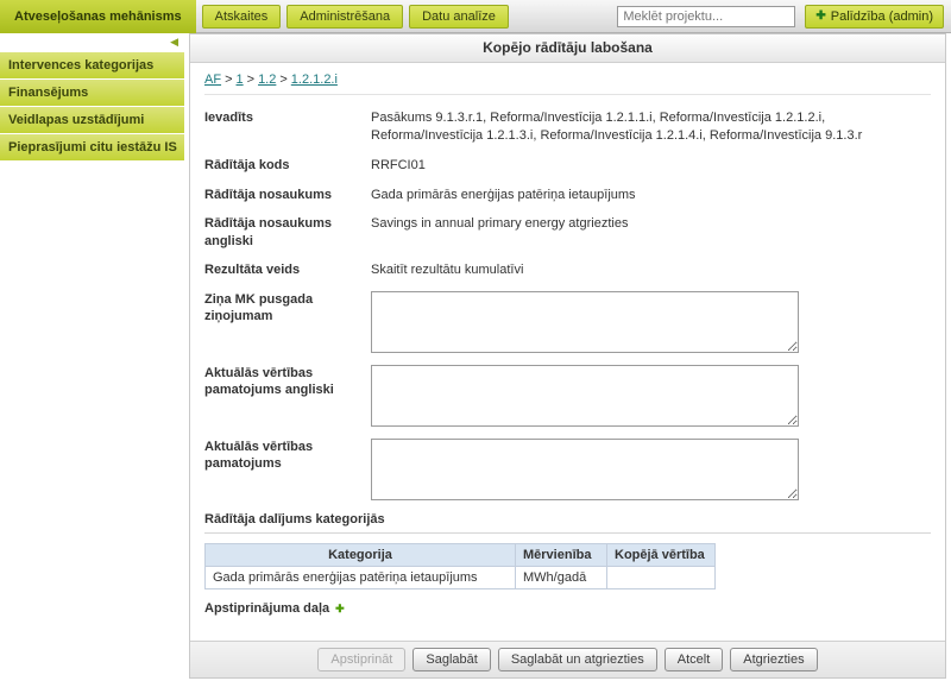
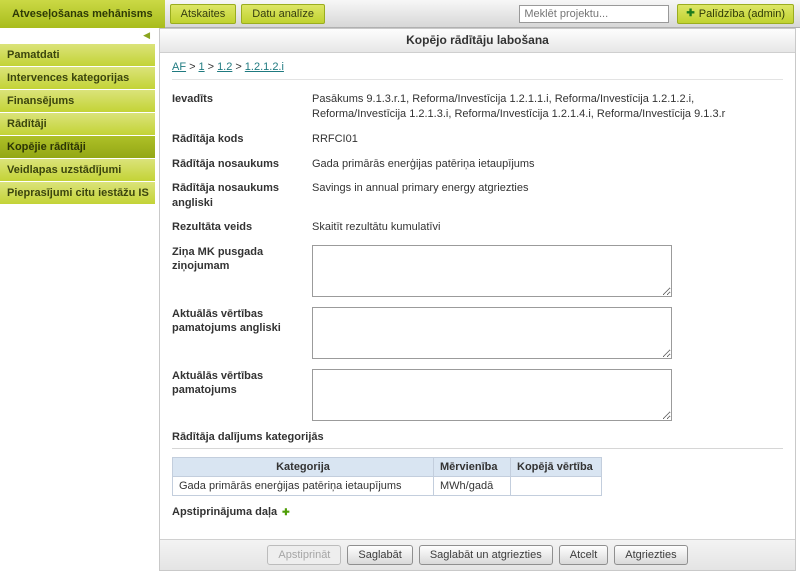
  Atveseļošanas mehānisms
  Atskaites
- Administrēšana
  Datu analīze
  Meklēt projektu...
  ✚
  Palīdzība (admin)
  ◀
+ Pamatdati
  Intervences kategorijas
  Finansējums
+ Rādītāji
+ Kopējie rādītāji
  Veidlapas uzstādījumi
  Pieprasījumi citu iestāžu IS
  Kopējo rādītāju labošana
  AF > 1 > 1.2 > 1.2.1.2.i
  Ievadīts
  Pasākums 9.1.3.r.1, Reforma/Investīcija 1.2.1.1.i, Reforma/Investīcija 1.2.1.2.i, Reforma/Investīcija 1.2.1.3.i, Reforma/Investīcija 1.2.1.4.i, Reforma/Investīcija 9.1.3.r
  Rādītāja kods
  RRFCI01
  Rādītāja nosaukums
  Gada primārās enerģijas patēriņa ietaupījums
  Rādītāja nosaukums angliski
  Savings in annual primary energy atgriezties
  Rezultāta veids
  Skaitīt rezultātu kumulatīvi
  Ziņa MK pusgada ziņojumam
  Aktuālās vērtības pamatojums angliski
  Aktuālās vērtības pamatojums
  Rādītāja dalījums kategorijās
  Kategorija	Mērvienība	Kopējā vērtība
  Gada primārās enerģijas patēriņa ietaupījums	MWh/gadā
  Apstiprinājuma daļa ✚
  Apstiprināt
  Saglabāt
  Saglabāt un atgriezties
  Atcelt
  Atgriezties
